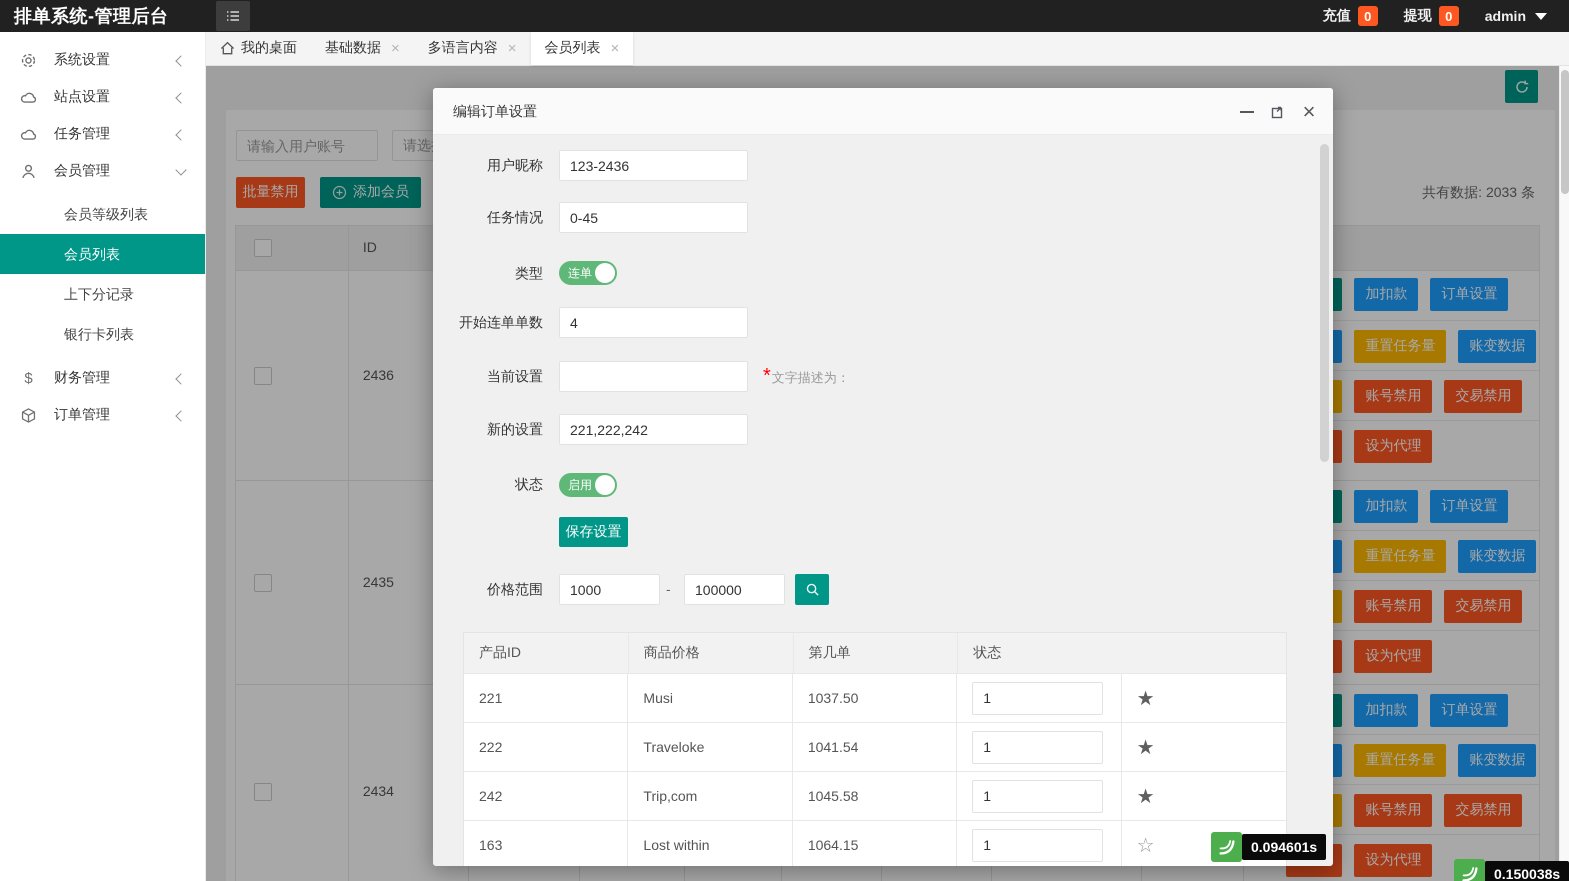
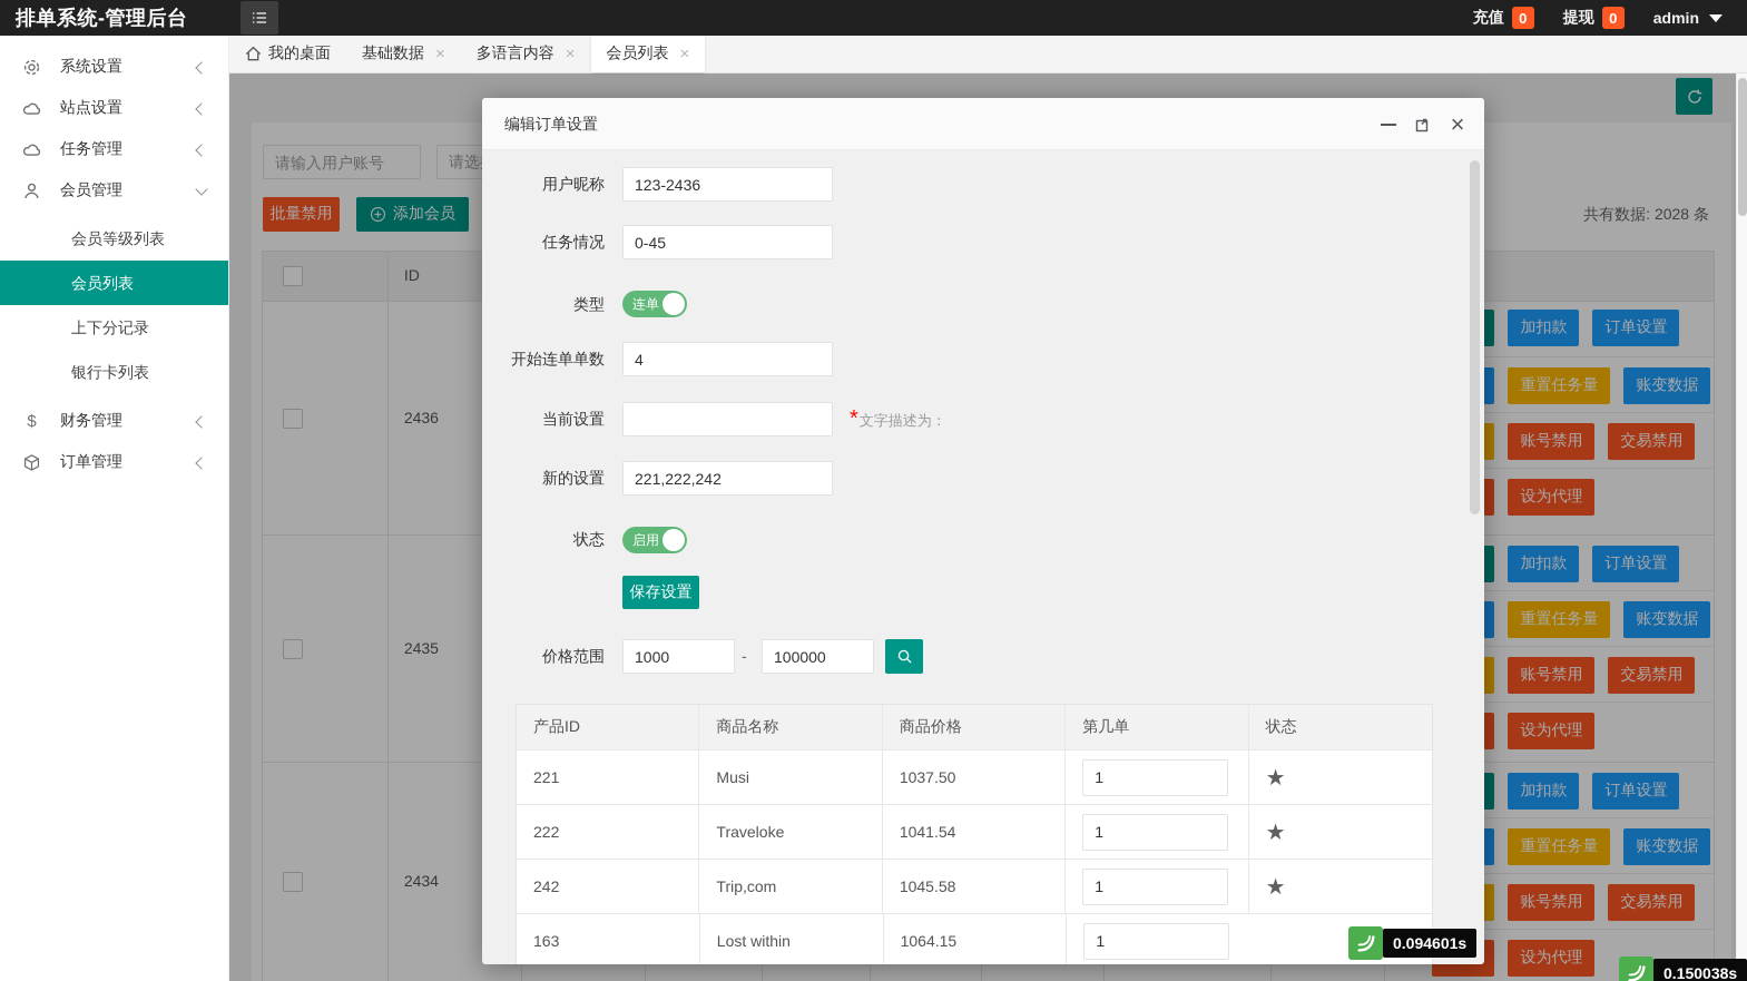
  排单系统-管理后台
  充值
  0
  提现
  0
  admin
  我的桌面
  基础数据
  ×
  多语言内容
  ×
  会员列表
  ×
  系统设置
  站点设置
  任务管理
  会员管理
  会员等级列表
  会员列表
  上下分记录
  银行卡列表
  $
  财务管理
  订单管理
  请输入用户账号
  批量禁用
  添加会员
- 共有数据: 2033 条
+ 共有数据: 2028 条
  ID
  2436
  加扣款
  订单设置
  重置任务量
  账变数据
  账号禁用
  交易禁用
  设为代理
  2435
  加扣款
  订单设置
  重置任务量
  账变数据
  账号禁用
  交易禁用
  设为代理
  2434
  加扣款
  订单设置
  重置任务量
  账变数据
  账号禁用
  交易禁用
  设为代理
  编辑订单设置
  ×
  用户昵称
  123-2436
  任务情况
  0-45
  类型
  连单
  开始连单单数
  4
  当前设置
  *文字描述为：
  新的设置
  221,222,242
  状态
  启用
  保存设置
  价格范围
  1000
  -
  100000
  产品ID
+ 商品名称
  商品价格
  第几单
  状态
  221
  Musi
  1037.50
  1
  ★
  222
  Traveloke
  1041.54
  1
  ★
  242
  Trip,com
  1045.58
  1
  ★
  163
  Lost within
  1064.15
  1
- ☆
  0.094601s
  0.150038s
